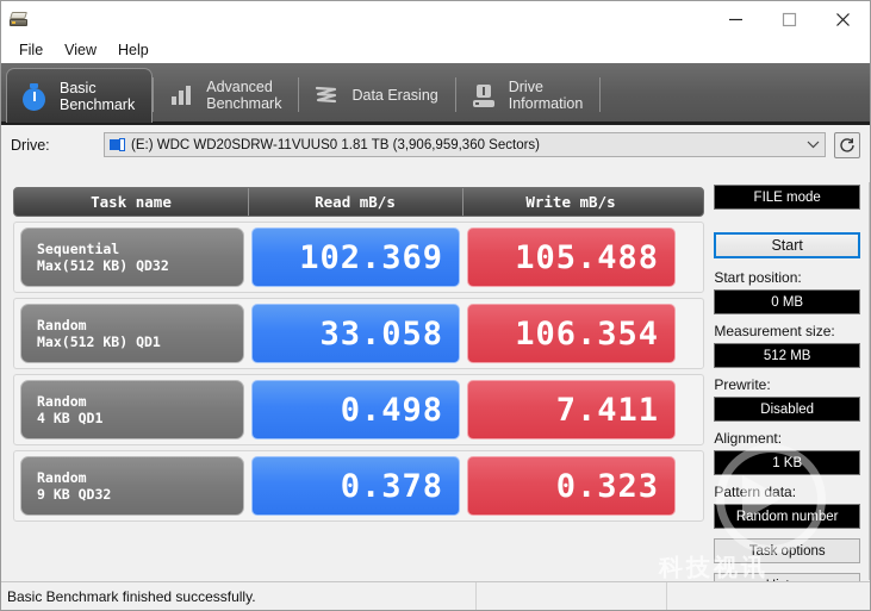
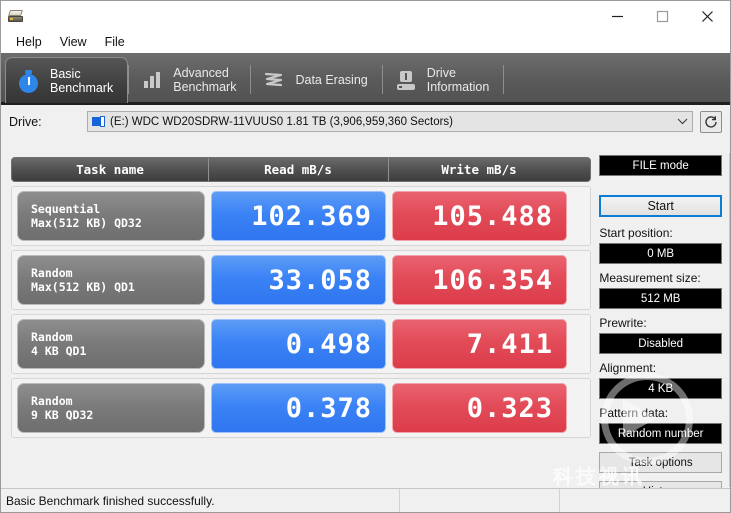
- File
+ Help
  View
- Help
+ File
  Basic
  Benchmark
  Advanced
  Benchmark
  Data Erasing
  Drive
  Information
  Drive:
  (E:) WDC WD20SDRW-11VUUS0 1.81 TB (3,906,959,360 Sectors)
  Task name
  Read mB/s
  Write mB/s
  Sequential
  Max(512 KB) QD32
  102.369
  105.488
  Random
  Max(512 KB) QD1
  33.058
  106.354
  Random
  4 KB QD1
  0.498
  7.411
  Random
  9 KB QD32
  0.378
  0.323
  FILE mode
  Start
  Start position:
  0 MB
  Measurement size:
  512 MB
  Prewrite:
  Disabled
  Alignment:
- 1 KB
+ 4 KB
  Pattern data:
  Random number
  Task options
  科技视讯
  Basic Benchmark finished successfully.
